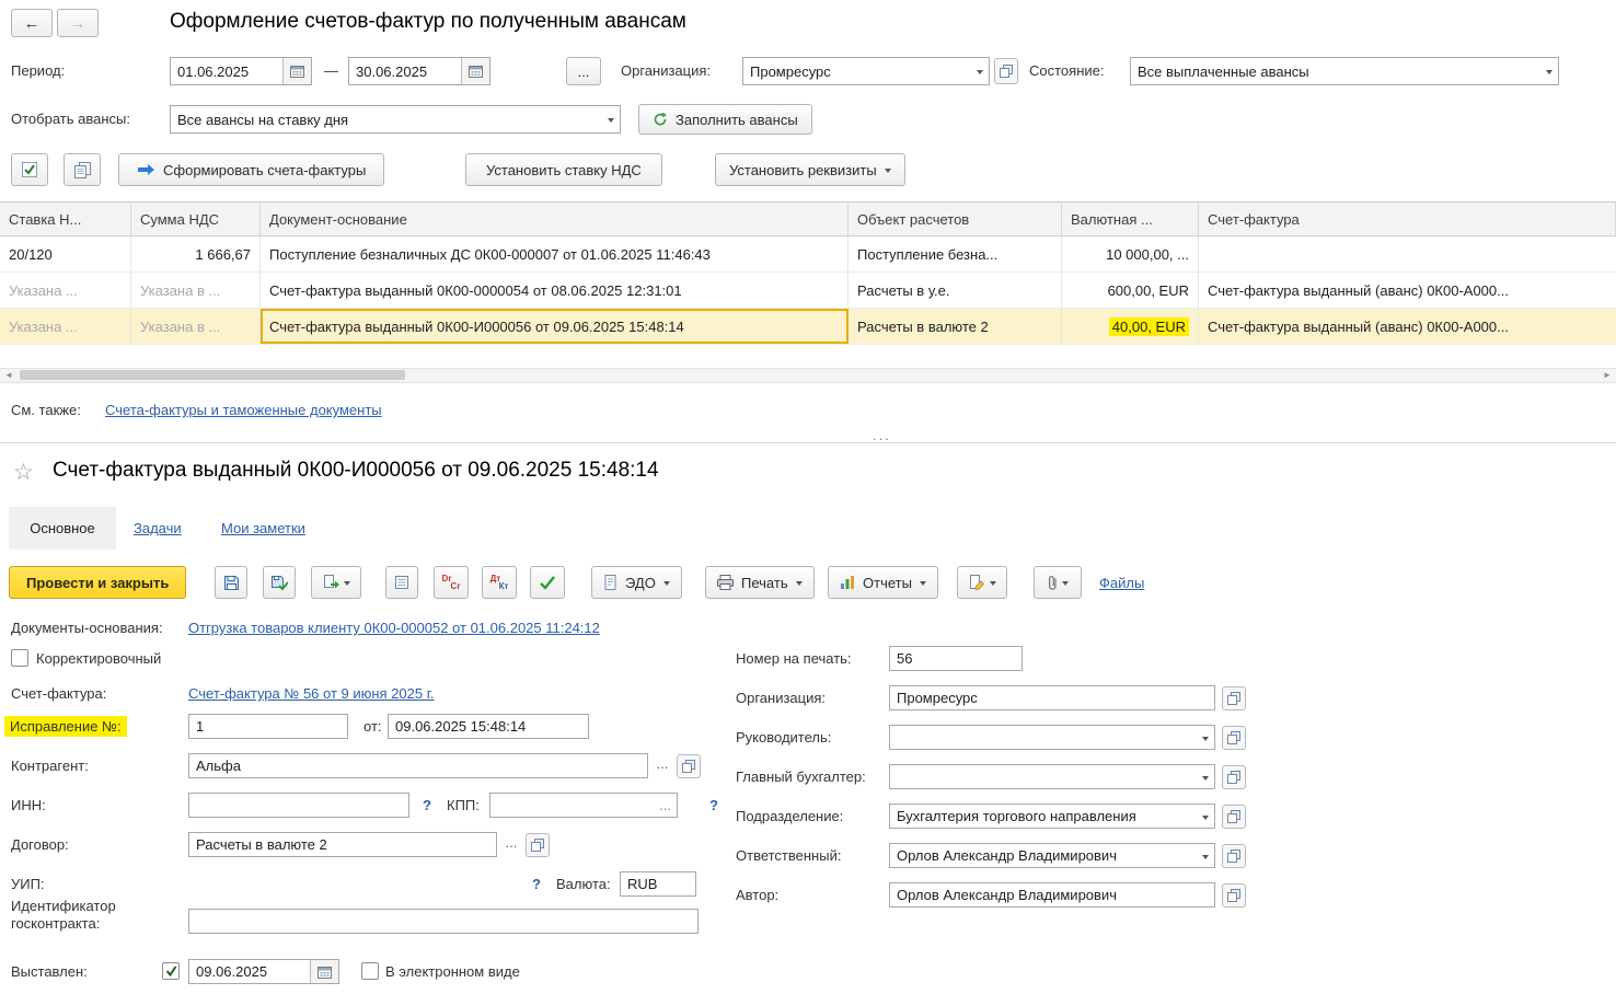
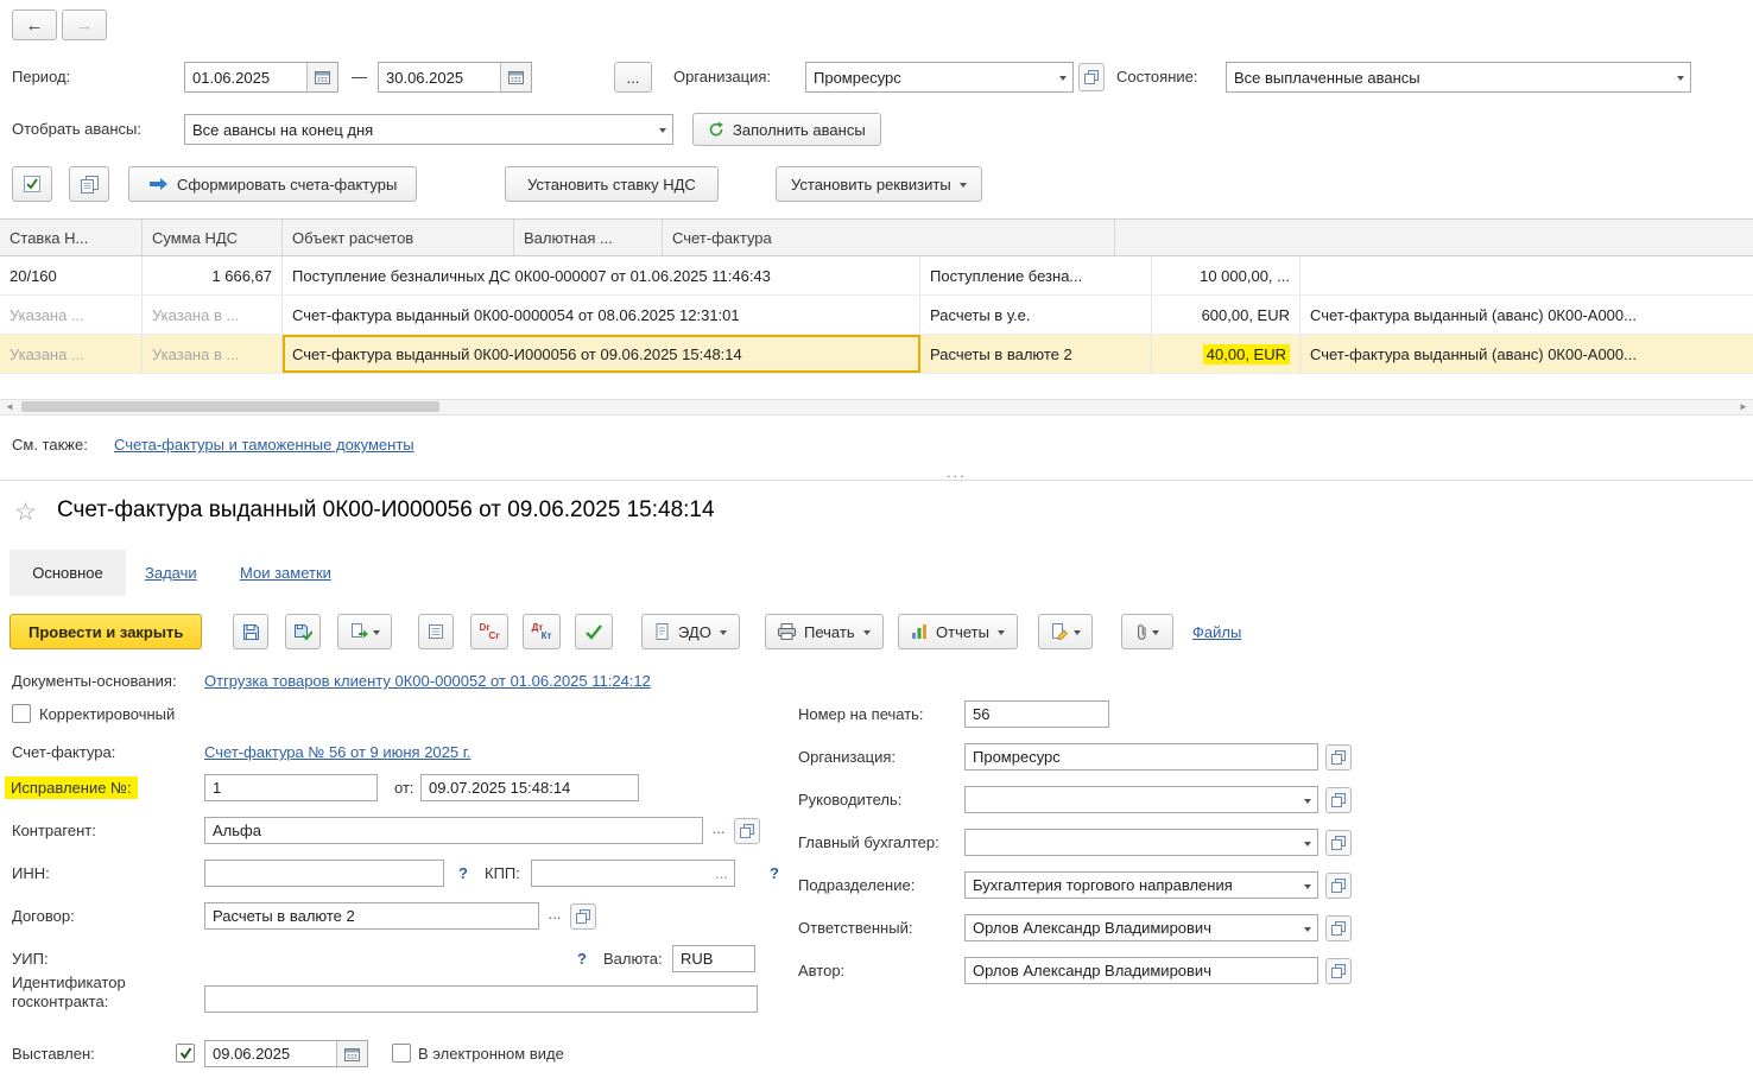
  ←
  →
- Оформление счетов-фактур по полученным авансам
  Период:
  01.06.2025
  —
  30.06.2025
  ...
  Организация:
  Промресурс
  Состояние:
  Все выплаченные авансы
  Отобрать авансы:
- Все авансы на ставку дня
+ Все авансы на конец дня
  Заполнить авансы
  Сформировать счета-фактуры
  Установить ставку НДС
  Установить реквизиты
  Ставка Н...
  Сумма НДС
- Документ-основание
  Объект расчетов
  Валютная ...
  Счет-фактура
- 20/120
+ 20/160
  1 666,67
  Поступление безналичных ДС 0К00-000007 от 01.06.2025 11:46:43
  Поступление безна...
  10 000,00, ...
  Указана ...
  Указана в ...
  Счет-фактура выданный 0К00-0000054 от 08.06.2025 12:31:01
  Расчеты в у.е.
  600,00, EUR
  Счет-фактура выданный (аванс) 0К00-А000...
  Указана ...
  Указана в ...
  Счет-фактура выданный 0К00-И000056 от 09.06.2025 15:48:14
  Расчеты в валюте 2
  40,00, EUR
  Счет-фактура выданный (аванс) 0К00-А000...
  ◄
  ►
  См. также:
  Счета-фактуры и таможенные документы
  ...
  ☆
  Счет-фактура выданный 0К00-И000056 от 09.06.2025 15:48:14
  Основное
  Задачи
  Мои заметки
  Провести и закрыть
  Dr
  Cr
  Дт
  Кт
  ЭДО
  Печать
  Отчеты
  Файлы
  Документы-основания:
  Отгрузка товаров клиенту 0К00-000052 от 01.06.2025 11:24:12
  Корректировочный
  Счет-фактура:
  Счет-фактура № 56 от 9 июня 2025 г.
  Исправление №:
  1
  от:
- 09.06.2025 15:48:14
+ 09.07.2025 15:48:14
  Контрагент:
  Альфа
  ...
  ИНН:
  ?
  КПП:
  ...
  ?
  Договор:
  Расчеты в валюте 2
  ...
  УИП:
  ?
  Валюта:
  RUB
  Идентификатор
  госконтракта:
  Выставлен:
  09.06.2025
  В электронном виде
  Номер на печать:
  56
  Организация:
  Промресурс
  Руководитель:
  Главный бухгалтер:
  Подразделение:
  Бухгалтерия торгового направления
  Ответственный:
  Орлов Александр Владимирович
  Автор:
  Орлов Александр Владимирович
